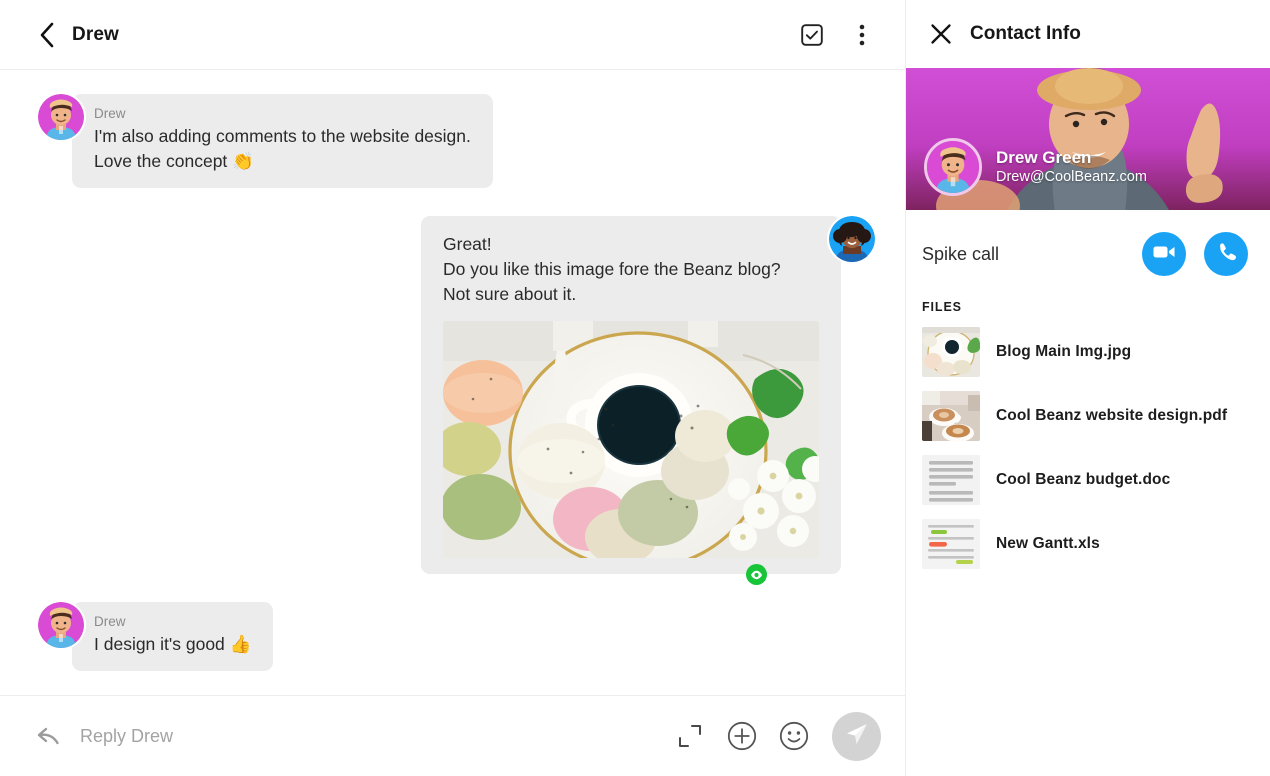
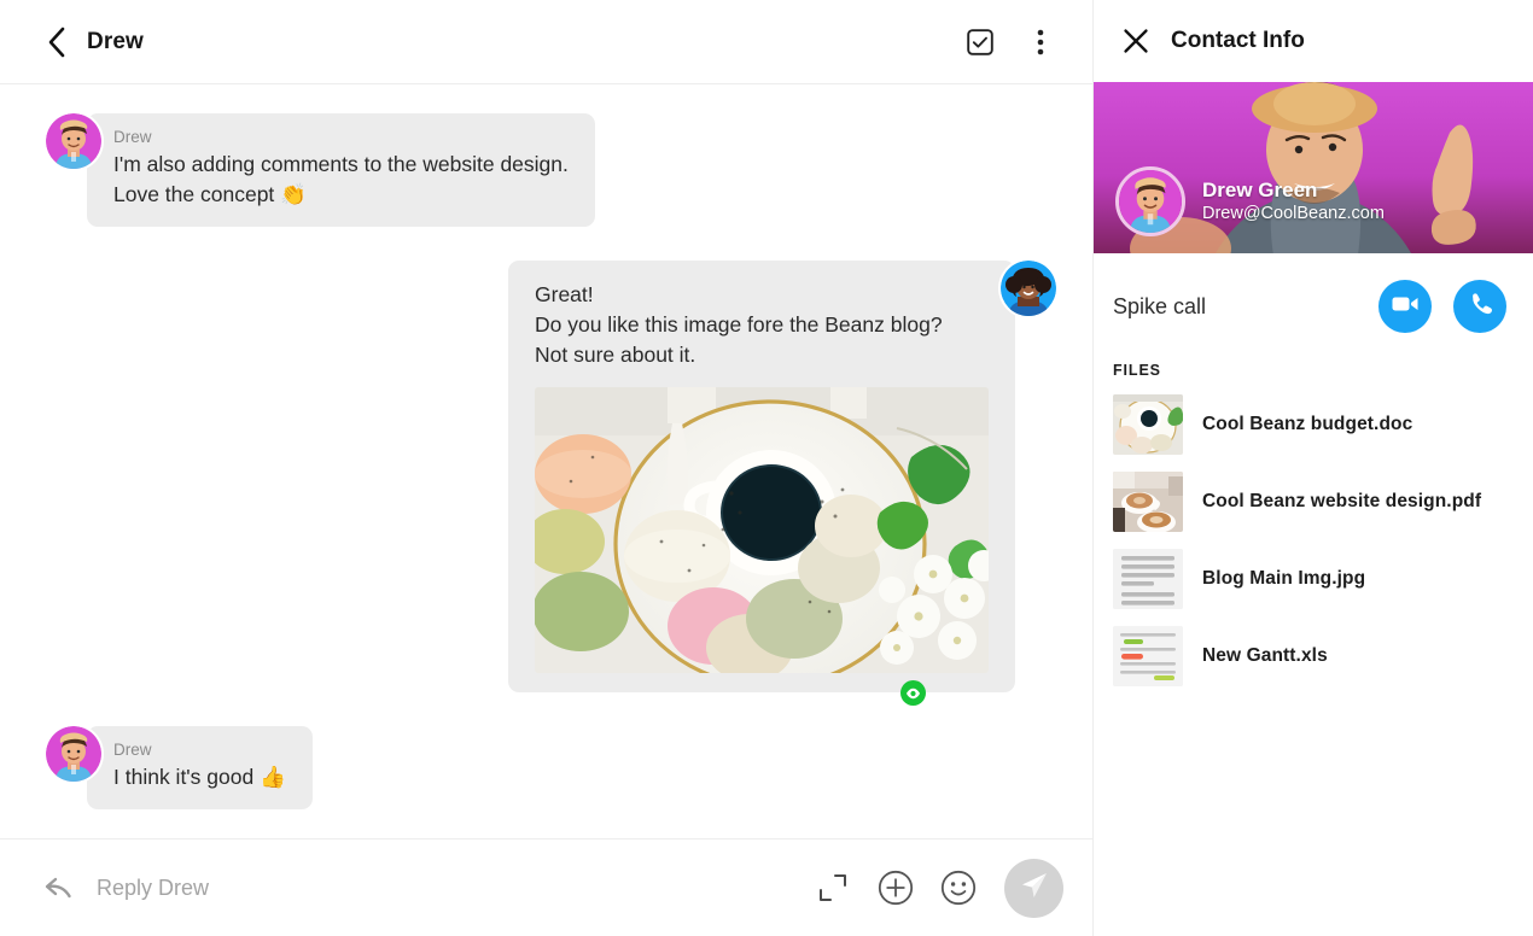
  Drew
  Drew
  I'm also adding comments to the website design.
  Love the concept 👏
  Great!
  Do you like this image fore the Beanz blog?
  Not sure about it.
  Drew
- I design it's good 👍
+ I think it's good 👍
  Reply Drew
  Contact Info
  Drew Green
  Drew@CoolBeanz.com
  Spike call
  FILES
- Blog Main Img.jpg
+ Cool Beanz budget.doc
  Cool Beanz website design.pdf
- Cool Beanz budget.doc
+ Blog Main Img.jpg
  New Gantt.xls
